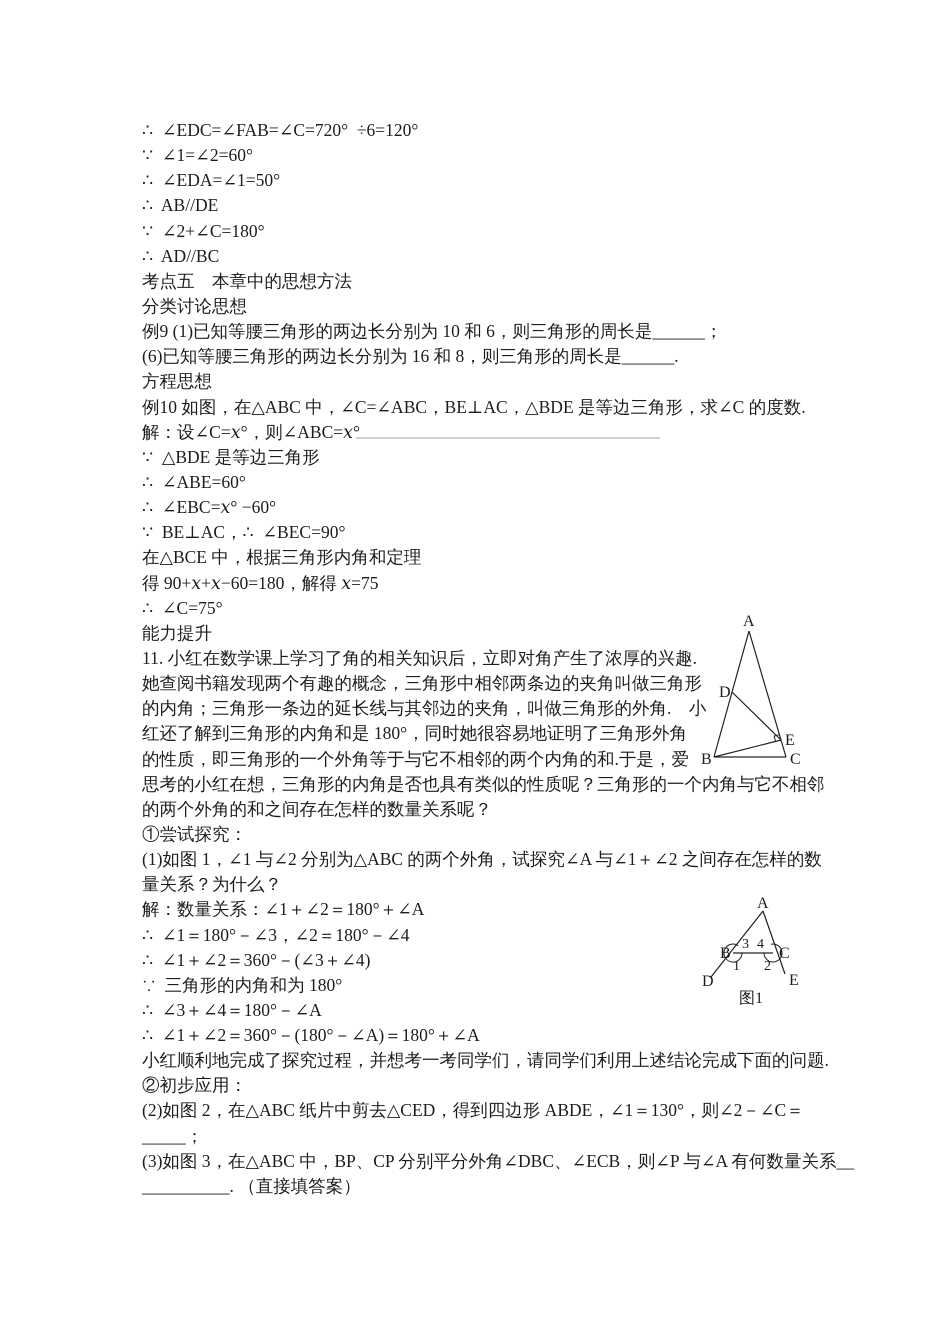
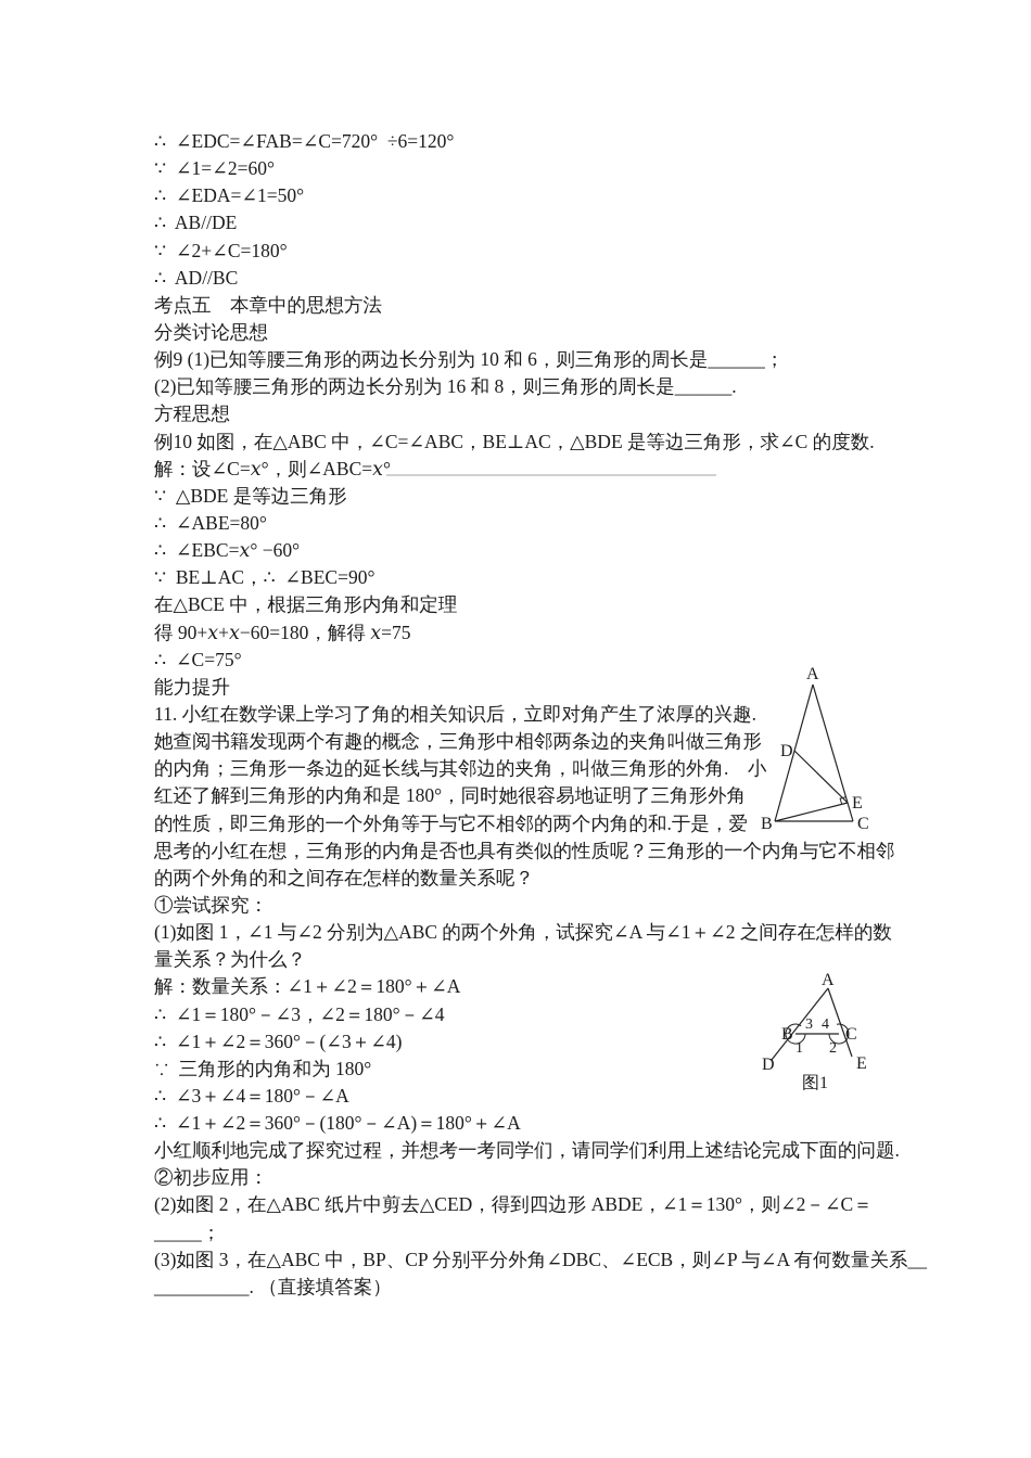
  ∴ ∠EDC=∠FAB=∠C=720° ÷6=120°
  ∵ ∠1=∠2=60°
  ∴ ∠EDA=∠1=50°
  ∴ AB//DE
  ∵ ∠2+∠C=180°
  ∴ AD//BC
  考点五 本章中的思想方法
  分类讨论思想
  例9 (1)已知等腰三角形的两边长分别为 10 和 6，则三角形的周长是______；
- (6)已知等腰三角形的两边长分别为 16 和 8，则三角形的周长是______.
+ (2)已知等腰三角形的两边长分别为 16 和 8，则三角形的周长是______.
  方程思想
  例10 如图，在△ABC 中，∠C=∠ABC，BE⊥AC，△BDE 是等边三角形，求∠C 的度数.
  解：设∠C=x°，则∠ABC=x°
  ∵ △BDE 是等边三角形
- ∴ ∠ABE=60°
+ ∴ ∠ABE=80°
  ∴ ∠EBC=x° −60°
  ∵ BE⊥AC，∴ ∠BEC=90°
  在△BCE 中，根据三角形内角和定理
  得 90+x+x−60=180，解得 x=75
  ∴ ∠C=75°
  能力提升
  11. 小红在数学课上学习了角的相关知识后，立即对角产生了浓厚的兴趣.
  她查阅书籍发现两个有趣的概念，三角形中相邻两条边的夹角叫做三角形
  的内角；三角形一条边的延长线与其邻边的夹角，叫做三角形的外角. 小
  红还了解到三角形的内角和是 180°，同时她很容易地证明了三角形外角
  的性质，即三角形的一个外角等于与它不相邻的两个内角的和.于是，爱
  思考的小红在想，三角形的内角是否也具有类似的性质呢？三角形的一个内角与它不相邻
  的两个外角的和之间存在怎样的数量关系呢？
  ①尝试探究：
  (1)如图 1，∠1 与∠2 分别为△ABC 的两个外角，试探究∠A 与∠1＋∠2 之间存在怎样的数
  量关系？为什么？
  解：数量关系：∠1＋∠2＝180°＋∠A
  ∴ ∠1＝180°－∠3，∠2＝180°－∠4
  ∴ ∠1＋∠2＝360°－(∠3＋∠4)
  ∵ 三角形的内角和为 180°
  ∴ ∠3＋∠4＝180°－∠A
  ∴ ∠1＋∠2＝360°－(180°－∠A)＝180°＋∠A
  小红顺利地完成了探究过程，并想考一考同学们，请同学们利用上述结论完成下面的问题.
  ②初步应用：
  (2)如图 2，在△ABC 纸片中剪去△CED，得到四边形 ABDE，∠1＝130°，则∠2－∠C＝
  _____；
  (3)如图 3，在△ABC 中，BP、CP 分别平分外角∠DBC、∠ECB，则∠P 与∠A 有何数量关系__
  __________. （直接填答案）
  A
  B
  C
  D
  E
  A
  B
  C
  D
  E
  3
  4
  1
  2
  图1
